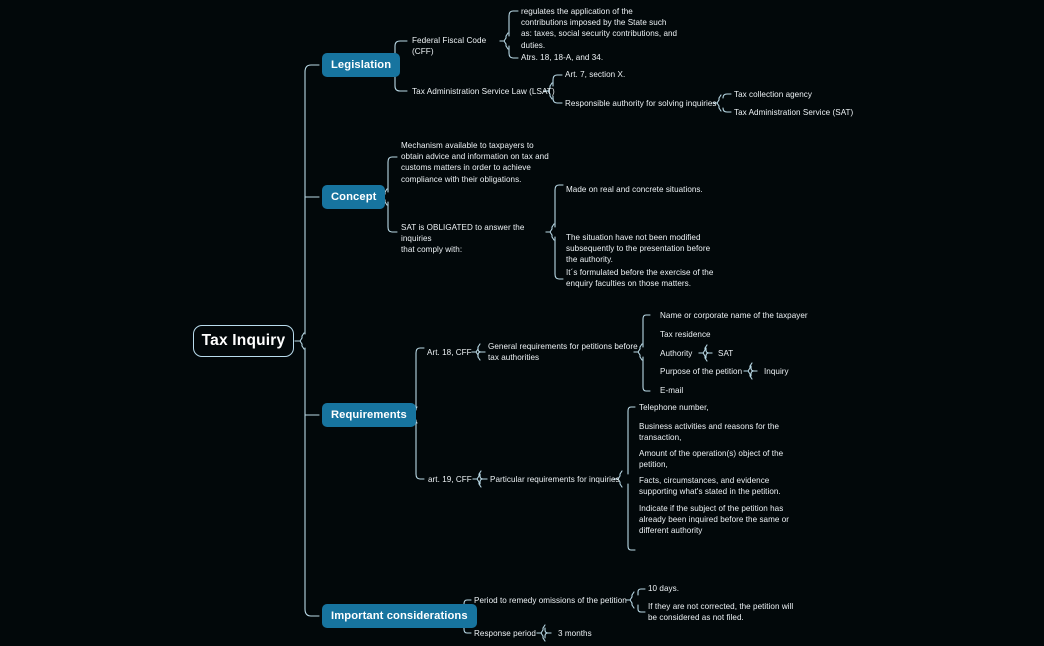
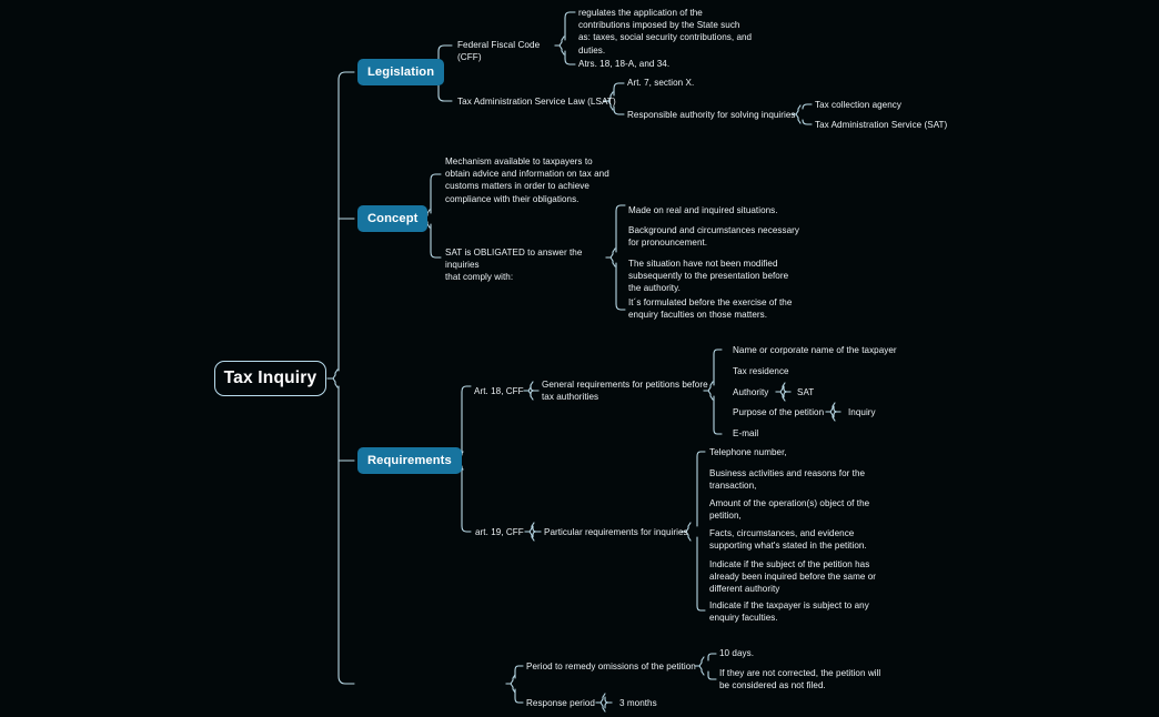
  Tax Inquiry
  Legislation
  Concept
  Requirements
- Important considerations
  Federal Fiscal Code (CFF)
  regulates the application of the
  contributions imposed by the State such
  as: taxes, social security contributions, and
  duties.
  Atrs. 18, 18-A, and 34.
  Tax Administration Service Law (LSAT)
  Art. 7, section X.
  Responsible authority for solving inquiries
  Tax collection agency
  Tax Administration Service (SAT)
  Mechanism available to taxpayers to
  obtain advice and information on tax and
  customs matters in order to achieve
  compliance with their obligations.
  SAT is OBLIGATED to answer the inquiries
  that comply with:
- Made on real and concrete situations.
+ Made on real and inquired situations.
+ Background and circumstances necessary
+ for pronouncement.
  The situation have not been modified
  subsequently to the presentation before
  the authority.
  It´s formulated before the exercise of the
  enquiry faculties on those matters.
  Art. 18, CFF
  General requirements for petitions before
  tax authorities
  Name or corporate name of the taxpayer
  Tax residence
  Authority
  SAT
  Purpose of the petition
  Inquiry
  E-mail
  art. 19, CFF
  Particular requirements for inquiries
  Telephone number,
  Business activities and reasons for the
  transaction,
  Amount of the operation(s) object of the
  petition,
  Facts, circumstances, and evidence
  supporting what's stated in the petition.
  Indicate if the subject of the petition has
  already been inquired before the same or
  different authority
+ Indicate if the taxpayer is subject to any
+ enquiry faculties.
  Period to remedy omissions of the petition
  10 days.
  If they are not corrected, the petition will
  be considered as not filed.
  Response period
  3 months
